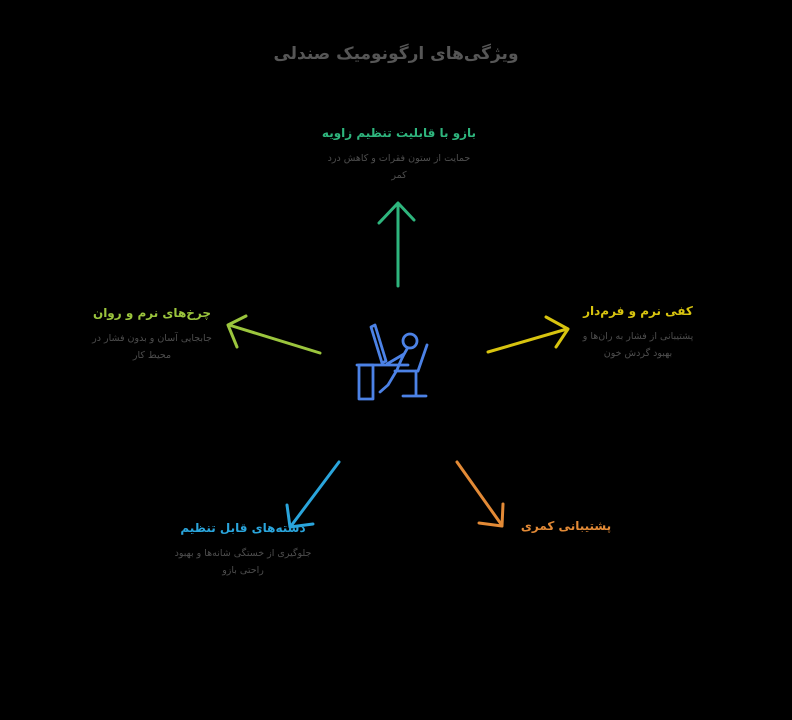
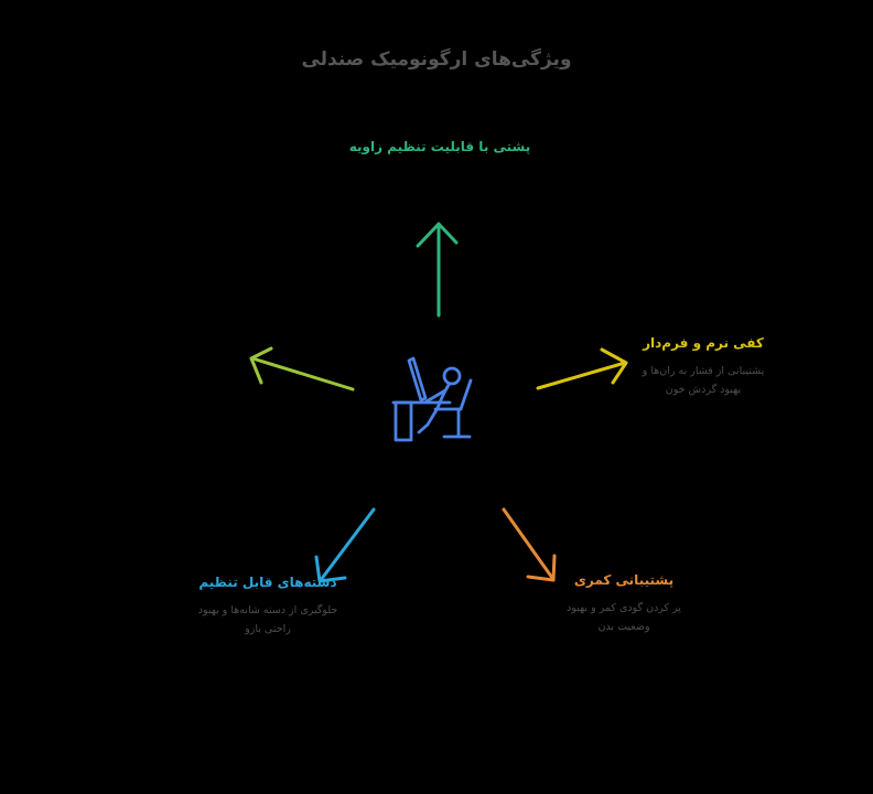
  ویژگی‌های ارگونومیک صندلی
- بازو با قابلیت تنظیم زاویه
+ پشتی با قابلیت تنظیم زاویه
- حمایت از ستون فقرات و کاهش درد کمر
- چرخ‌های نرم و روان
- جابجایی آسان و بدون فشار در محیط کار
  کفی نرم و فرم‌دار
  پشتیبانی از فشار به ران‌ها و بهبود گردش خون
  دسته‌های قابل تنظیم
- جلوگیری از خستگی شانه‌ها و بهبود راحتی بازو
+ جلوگیری از دسته شانه‌ها و بهبود راحتی بازو
  پشتیبانی کمری
+ پر کردن گودی کمر و بهبود وضعیت بدن
